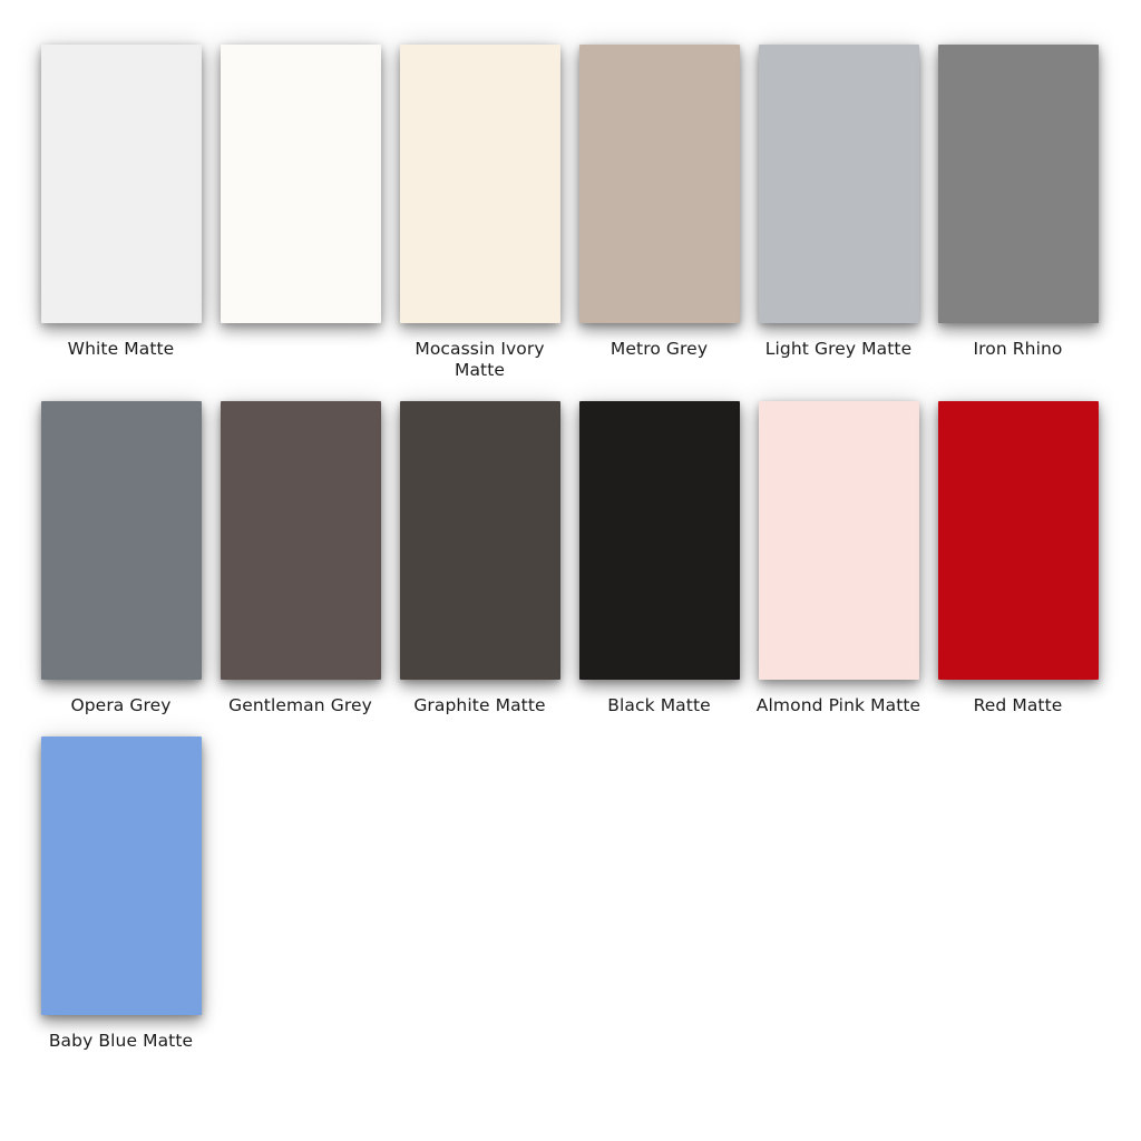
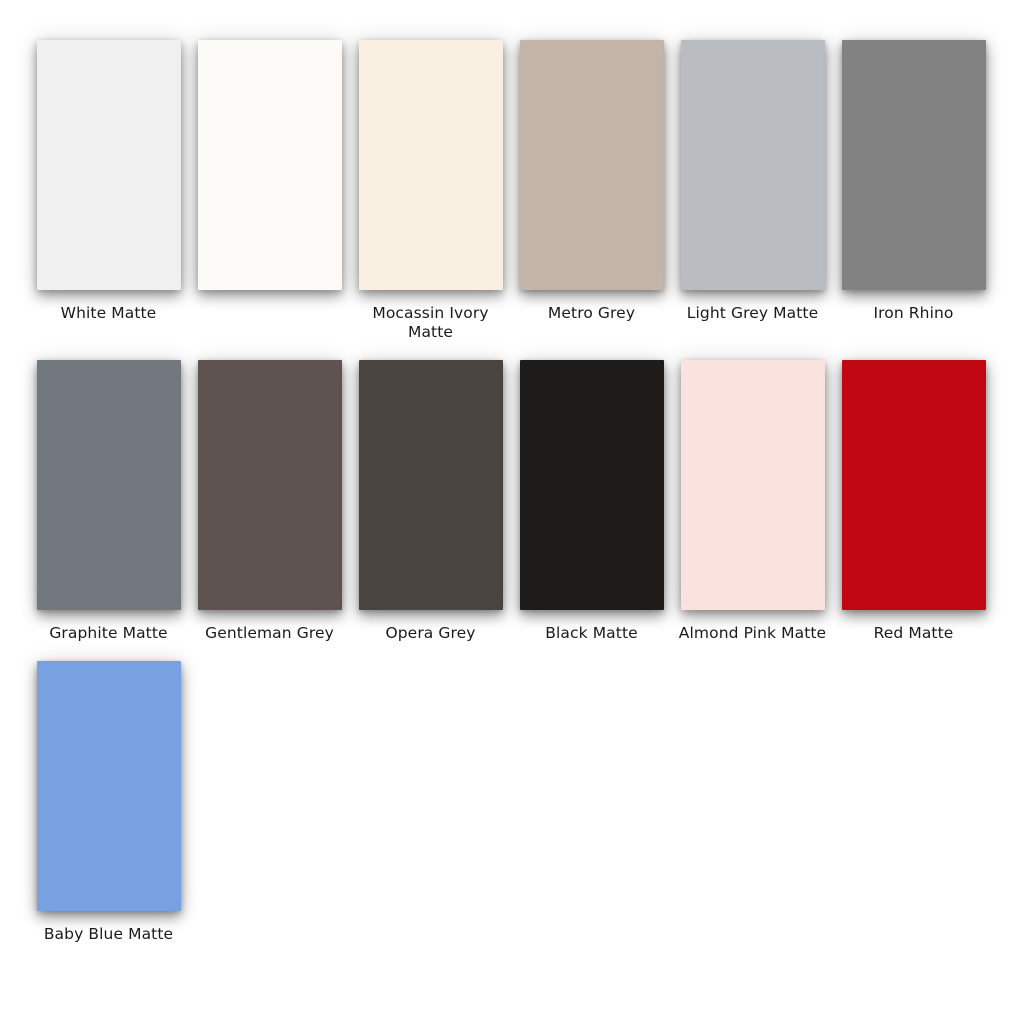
  White Matte
  Mocassin Ivory Matte
  Metro Grey
  Light Grey Matte
  Iron Rhino
- Opera Grey
+ Graphite Matte
  Gentleman Grey
- Graphite Matte
+ Opera Grey
  Black Matte
  Almond Pink Matte
  Red Matte
  Baby Blue Matte
